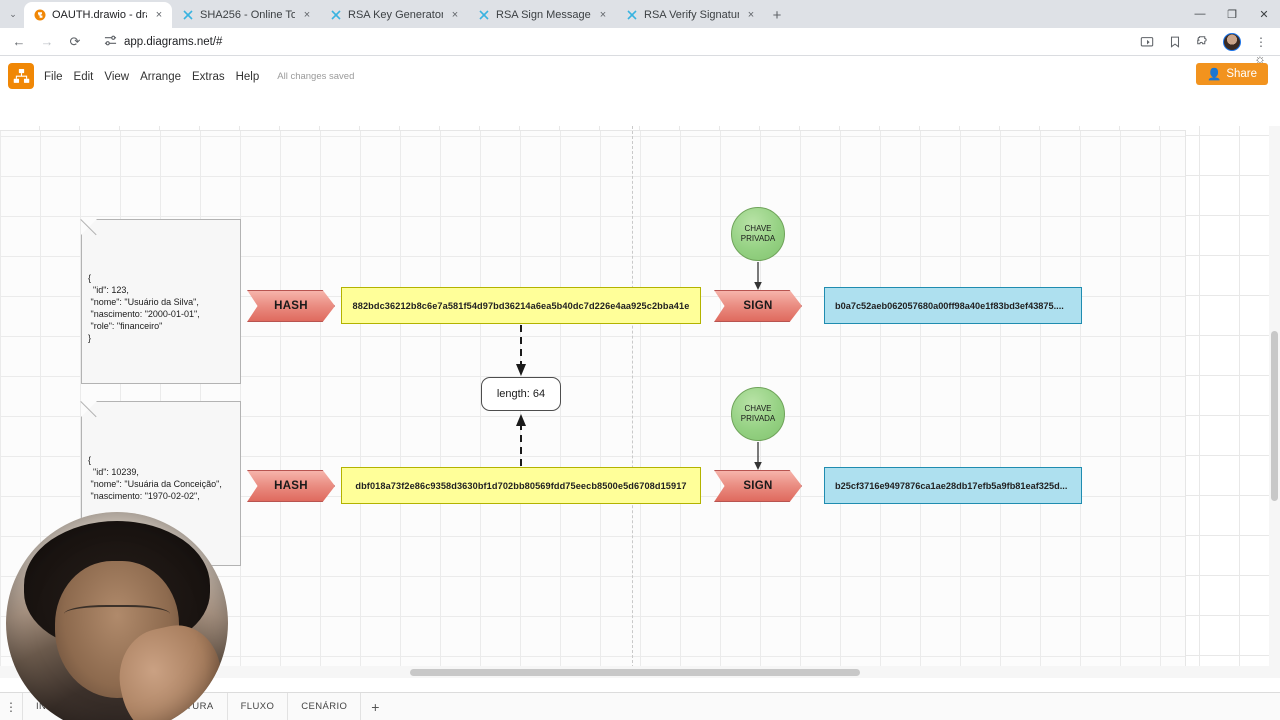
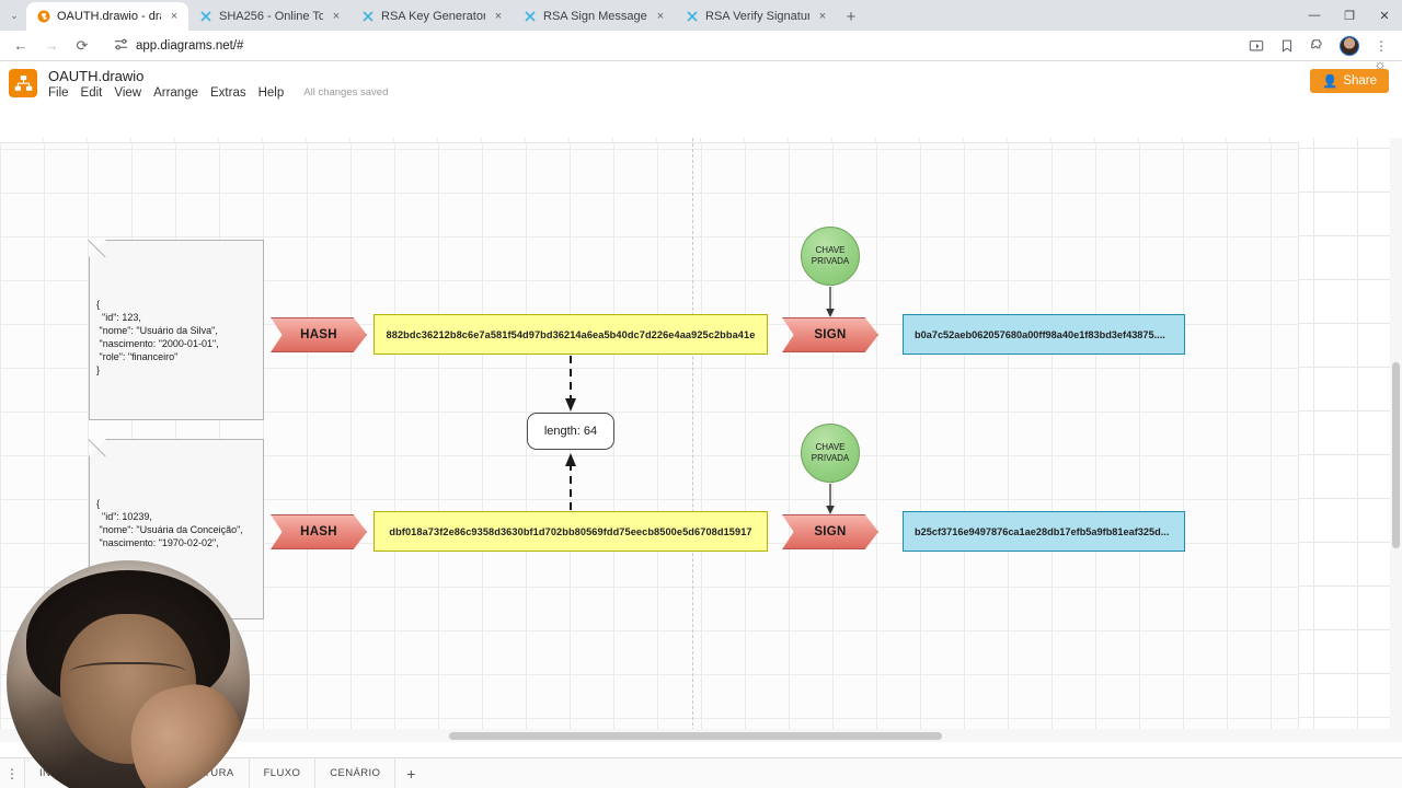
  ⌄
  OAUTH.drawio - dr
  ×
  SHA256 - Online To
  ×
  RSA Key Generator
  ×
  RSA Sign Message
  ×
  RSA Verify Signatur
  ×
  +
  —
  ❐
  ✕
  ←
  →
  ⟳
  app.diagrams.net/#
  ⋮
+ OAUTH.drawio
  File
  Edit
  View
  Arrange
  Extras
  Help
  All changes saved
  ☼
  👤
  Share
  {
  "id": 123,
  "nome": "Usuário da Silva",
  "nascimento: "2000-01-01",
  "role": "financeiro"
  }
  {
  "id": 10239,
  "nome": "Usuária da Conceição",
  "nascimento: "1970-02-02",
  HASH
  882bdc36212b8c6e7a581f54d97bd36214a6ea5b40dc7d226e4aa925c2bba41e
  CHAVE
  PRIVADA
  SIGN
  b0a7c52aeb062057680a00ff98a40e1f83bd3ef43875....
  HASH
  dbf018a73f2e86c9358d3630bf1d702bb80569fdd75eecb8500e5d6708d15917
  CHAVE
  PRIVADA
  SIGN
  b25cf3716e9497876ca1ae28db17efb5a9fb81eaf325d...
  length: 64
  ⋮
  FLUXO
  CENÁRIO
  +
